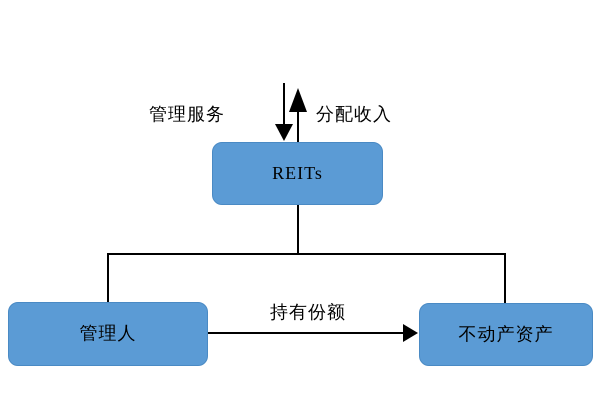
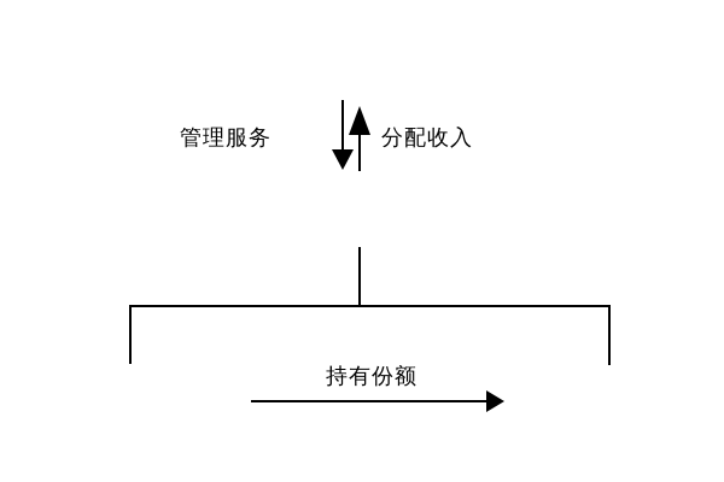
- REITs
- 管理人
- 不动产资产
  管理服务
  分配收入
  持有份额
